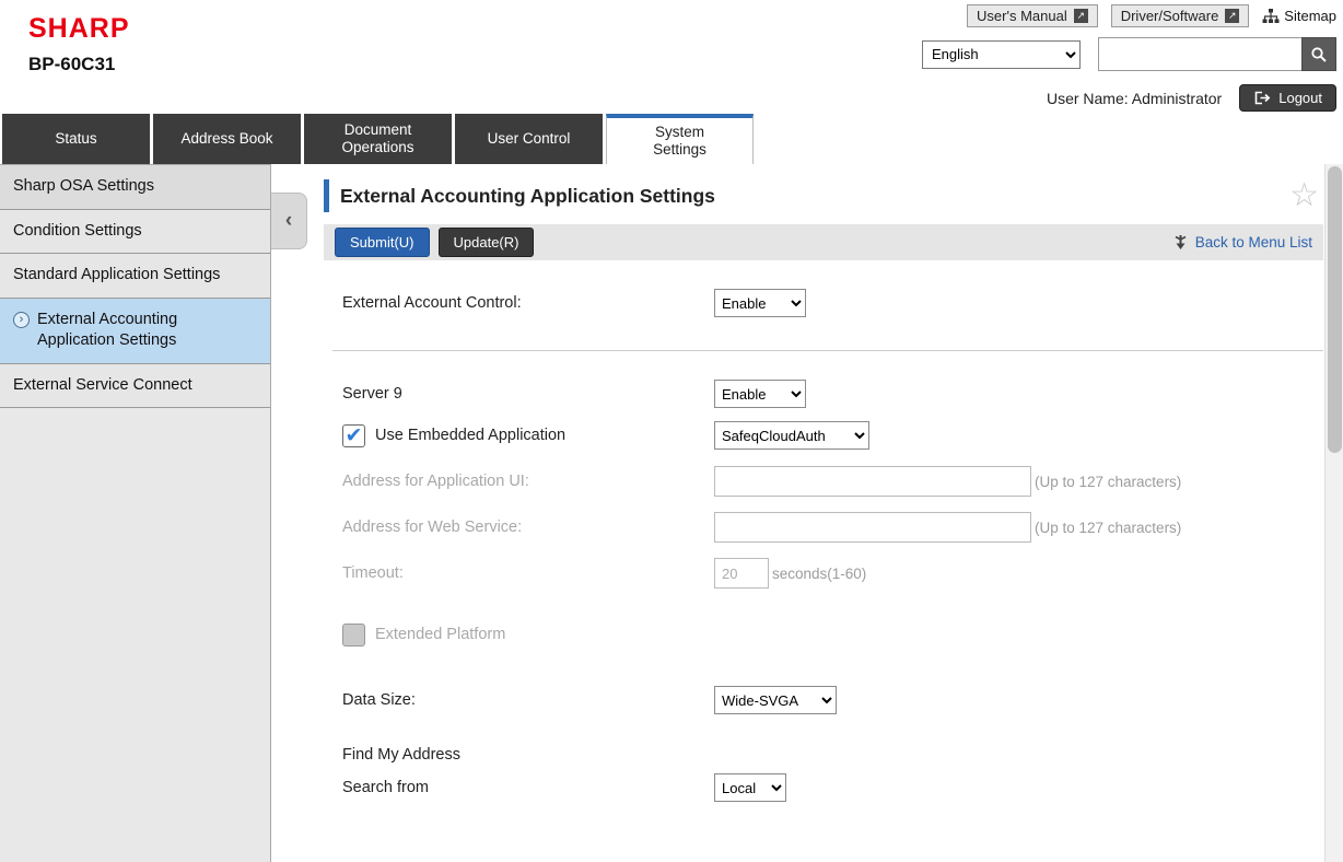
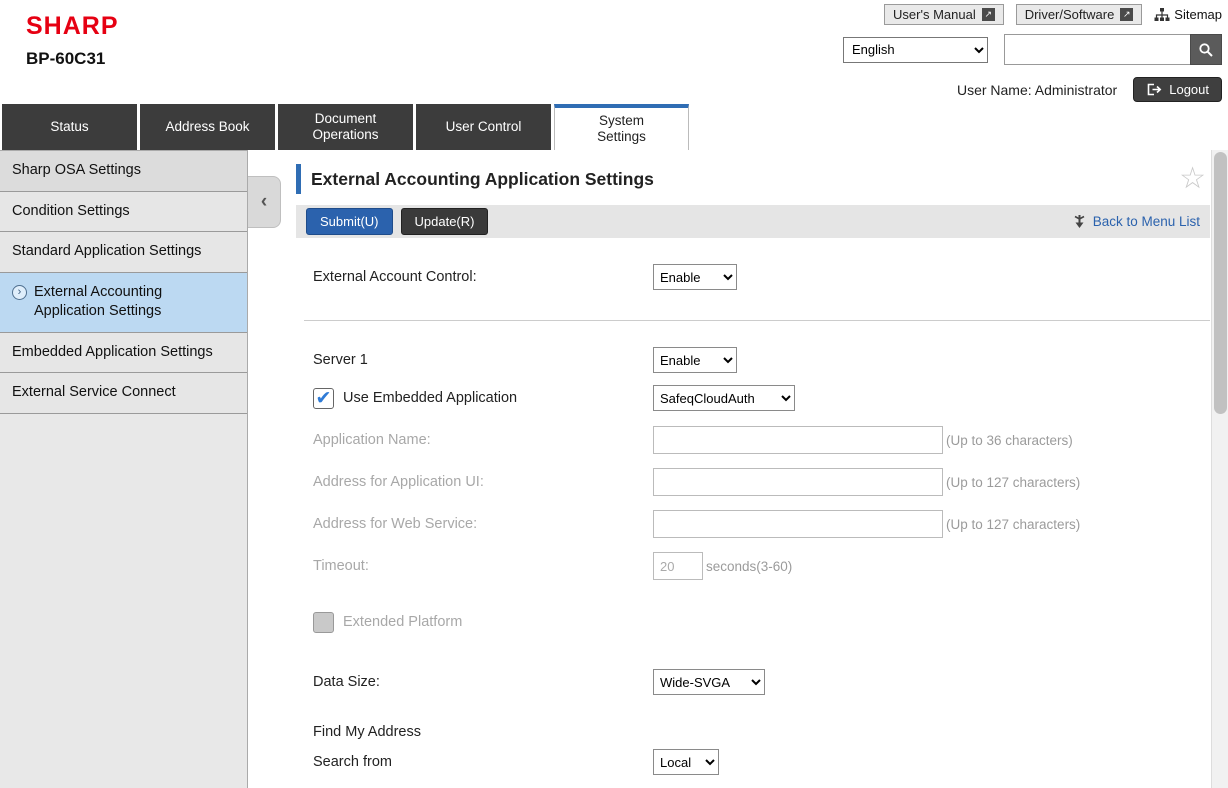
  SHARP
  BP-60C31
  User's Manual
  ↗
  Driver/Software
  ↗
  Sitemap
  English
  User Name: Administrator
  Logout
  Status
  Address Book
  Document Operations
  User Control
  System Settings
  Sharp OSA Settings
  Condition Settings
  Standard Application Settings
  ›
  External Accounting Application Settings
+ Embedded Application Settings
  External Service Connect
  ‹
  External Accounting Application Settings
  ☆
  Submit(U)
  Update(R)
  Back to Menu List
  External Account Control:
  Enable
- Server 9
+ Server 1
  Enable
  ✔
  Use Embedded Application
  SafeqCloudAuth
+ Application Name:
+ (Up to 36 characters)
  Address for Application UI:
  (Up to 127 characters)
  Address for Web Service:
  (Up to 127 characters)
  Timeout:
  20
- seconds(1-60)
+ seconds(3-60)
  Extended Platform
  Data Size:
  Wide-SVGA
  Find My Address
  Search from
  Local
